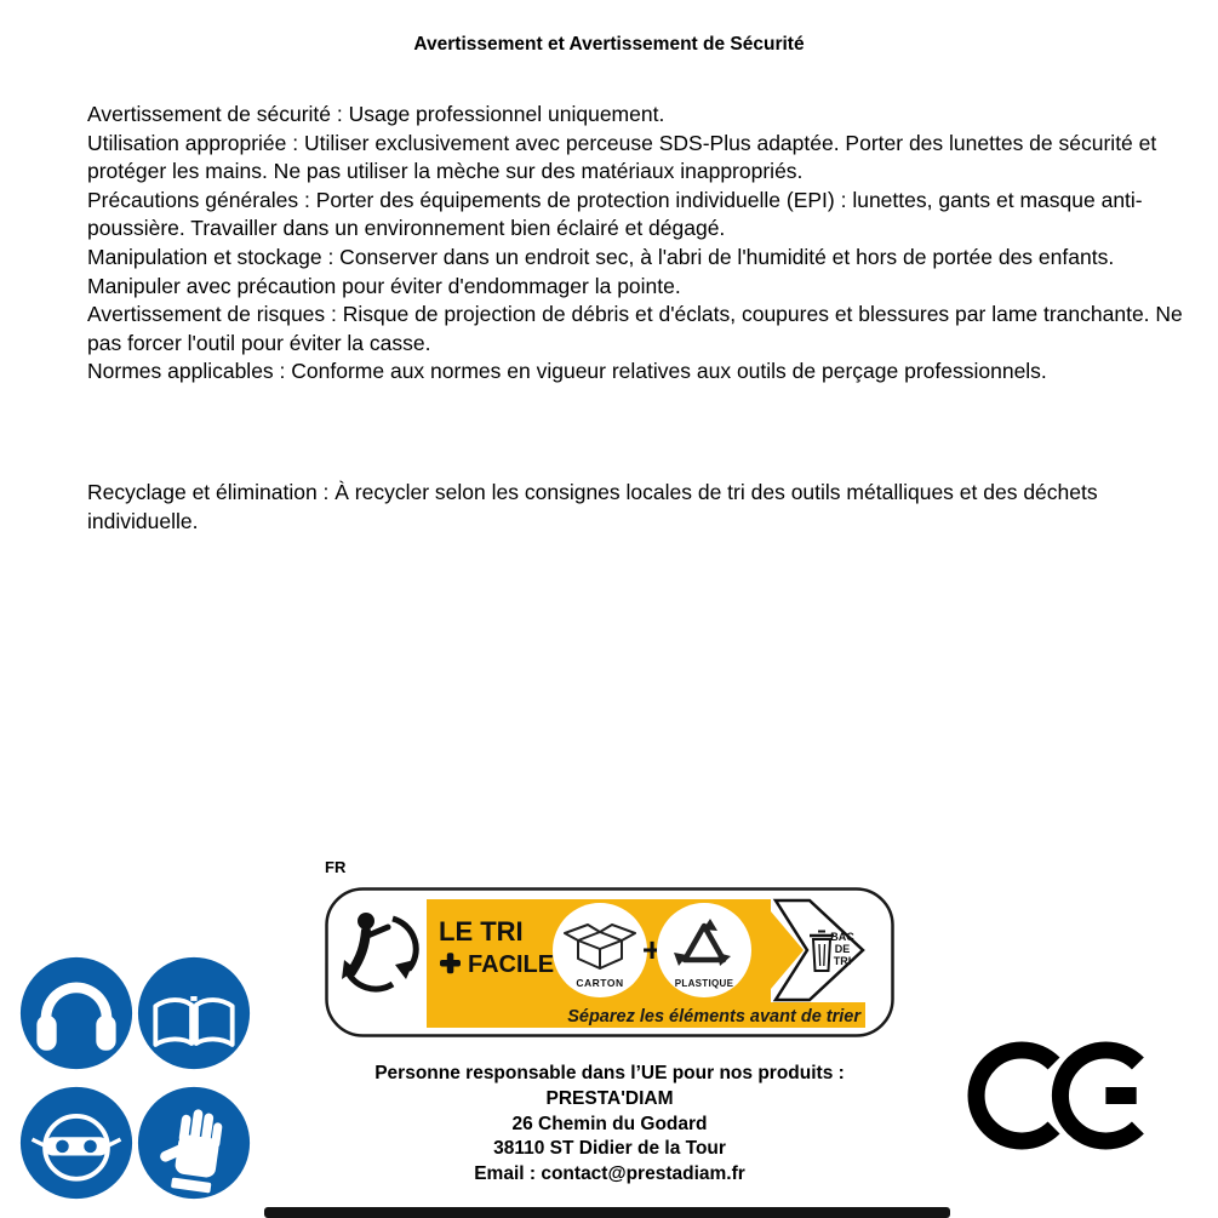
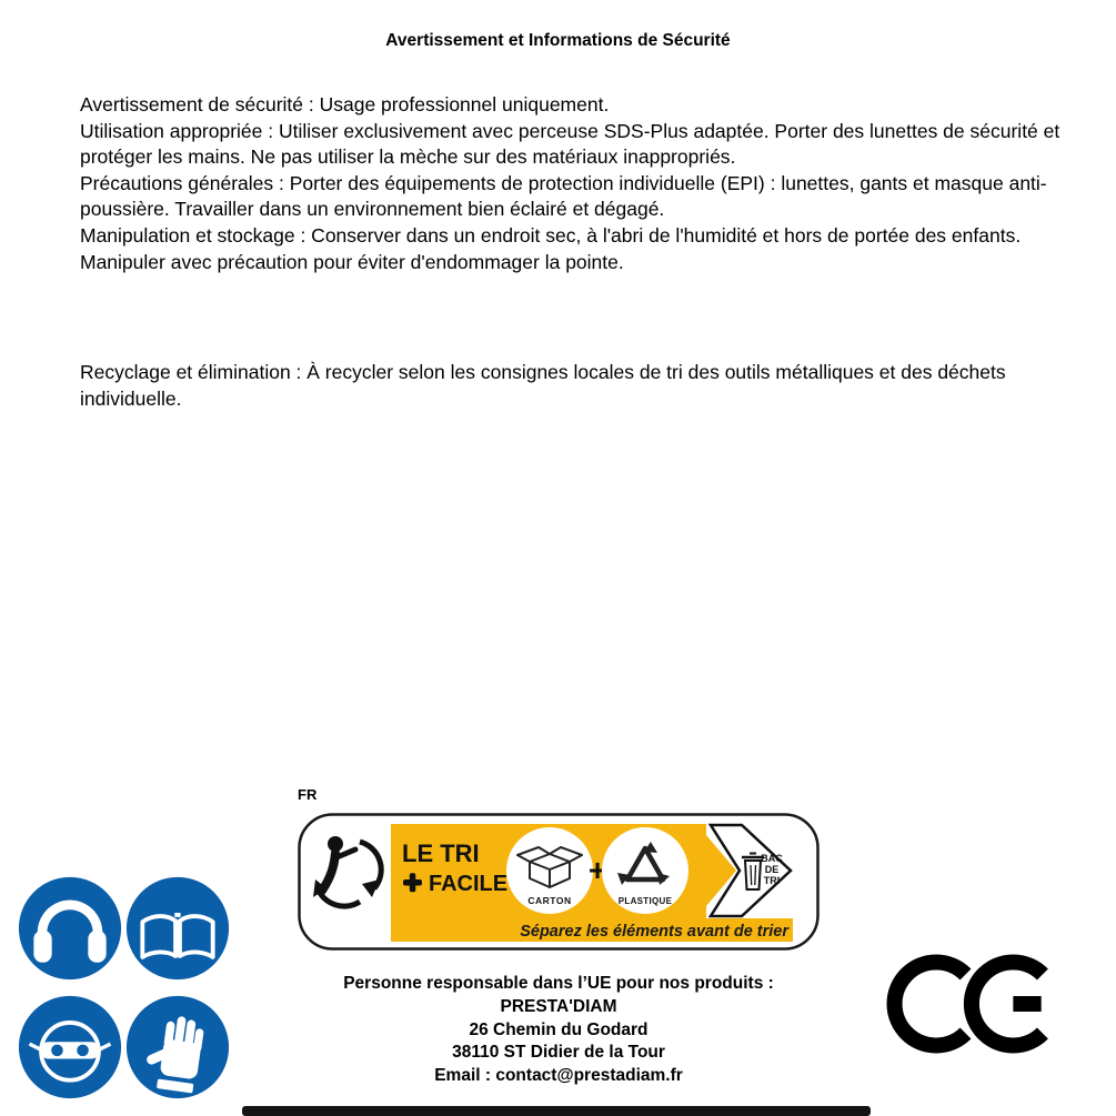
- Avertissement et Avertissement de Sécurité
+ Avertissement et Informations de Sécurité
  Avertissement de sécurité : Usage professionnel uniquement.
  Utilisation appropriée : Utiliser exclusivement avec perceuse SDS-Plus adaptée. Porter des lunettes de sécurité et protéger les mains. Ne pas utiliser la mèche sur des matériaux inappropriés.
  Précautions générales : Porter des équipements de protection individuelle (EPI) : lunettes, gants et masque anti-poussière. Travailler dans un environnement bien éclairé et dégagé.
  Manipulation et stockage : Conserver dans un endroit sec, à l'abri de l'humidité et hors de portée des enfants. Manipuler avec précaution pour éviter d'endommager la pointe.
- Avertissement de risques : Risque de projection de débris et d'éclats, coupures et blessures par lame tranchante. Ne pas forcer l'outil pour éviter la casse.
- Normes applicables : Conforme aux normes en vigueur relatives aux outils de perçage professionnels.
  Recyclage et élimination : À recycler selon les consignes locales de tri des outils métalliques et des déchets individuelle.
  i
  FR
  LE TRI
  FACILE
  CARTON
  +
  PLASTIQUE
  BAC
  DE
  TRI
  Séparez les éléments avant de trier
  Personne responsable dans l’UE pour nos produits :
  PRESTA'DIAM
  26 Chemin du Godard
  38110 ST Didier de la Tour
  Email : contact@prestadiam.fr
